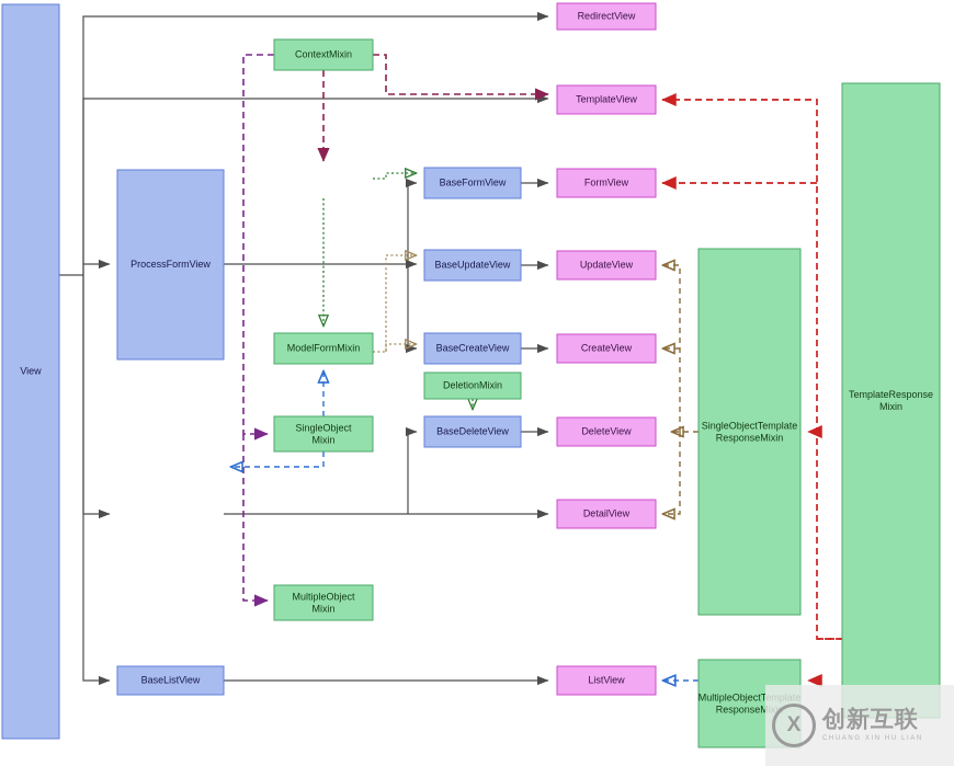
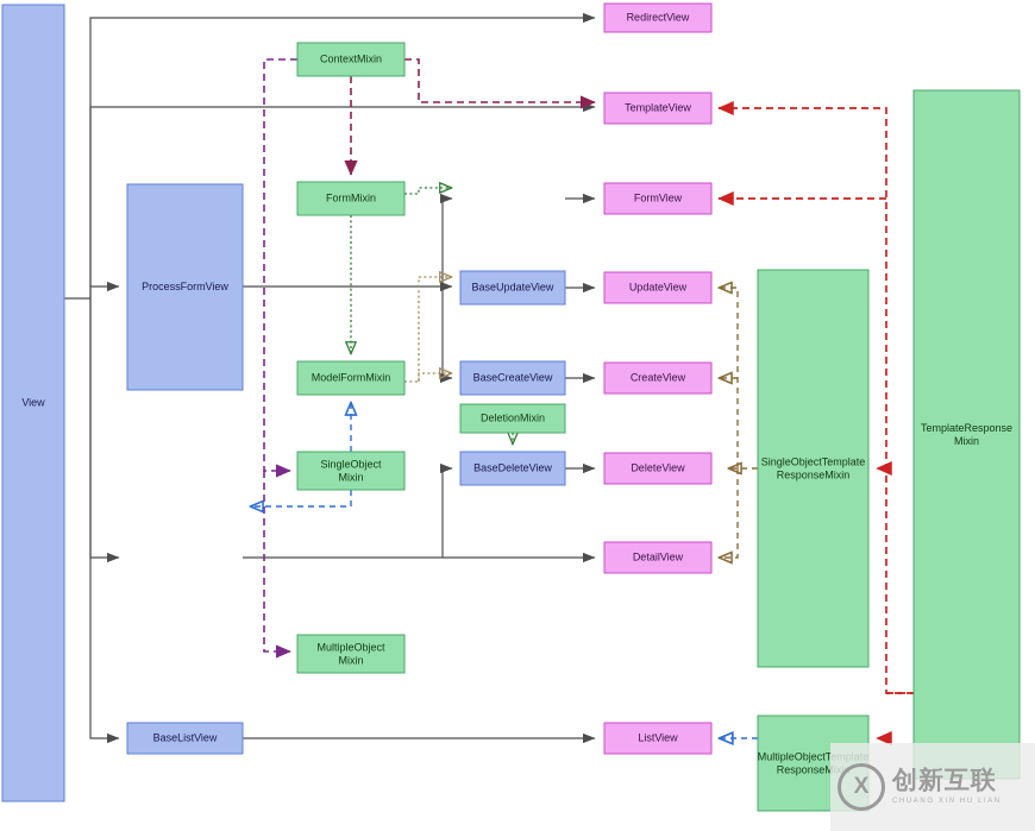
  View
  ProcessFormView
  BaseListView
  ContextMixin
+ FormMixin
  ModelFormMixin
  SingleObject
  Mixin
  MultipleObject
  Mixin
  DeletionMixin
- BaseFormView
  BaseUpdateView
  BaseCreateView
  BaseDeleteView
  RedirectView
  TemplateView
  FormView
  UpdateView
  CreateView
  DeleteView
  DetailView
  ListView
  SingleObjectTemplate
  ResponseMixin
  MultipleObjectTemplate
  ResponseMixin
  TemplateResponse
  Mixin
  X
  创新互联
